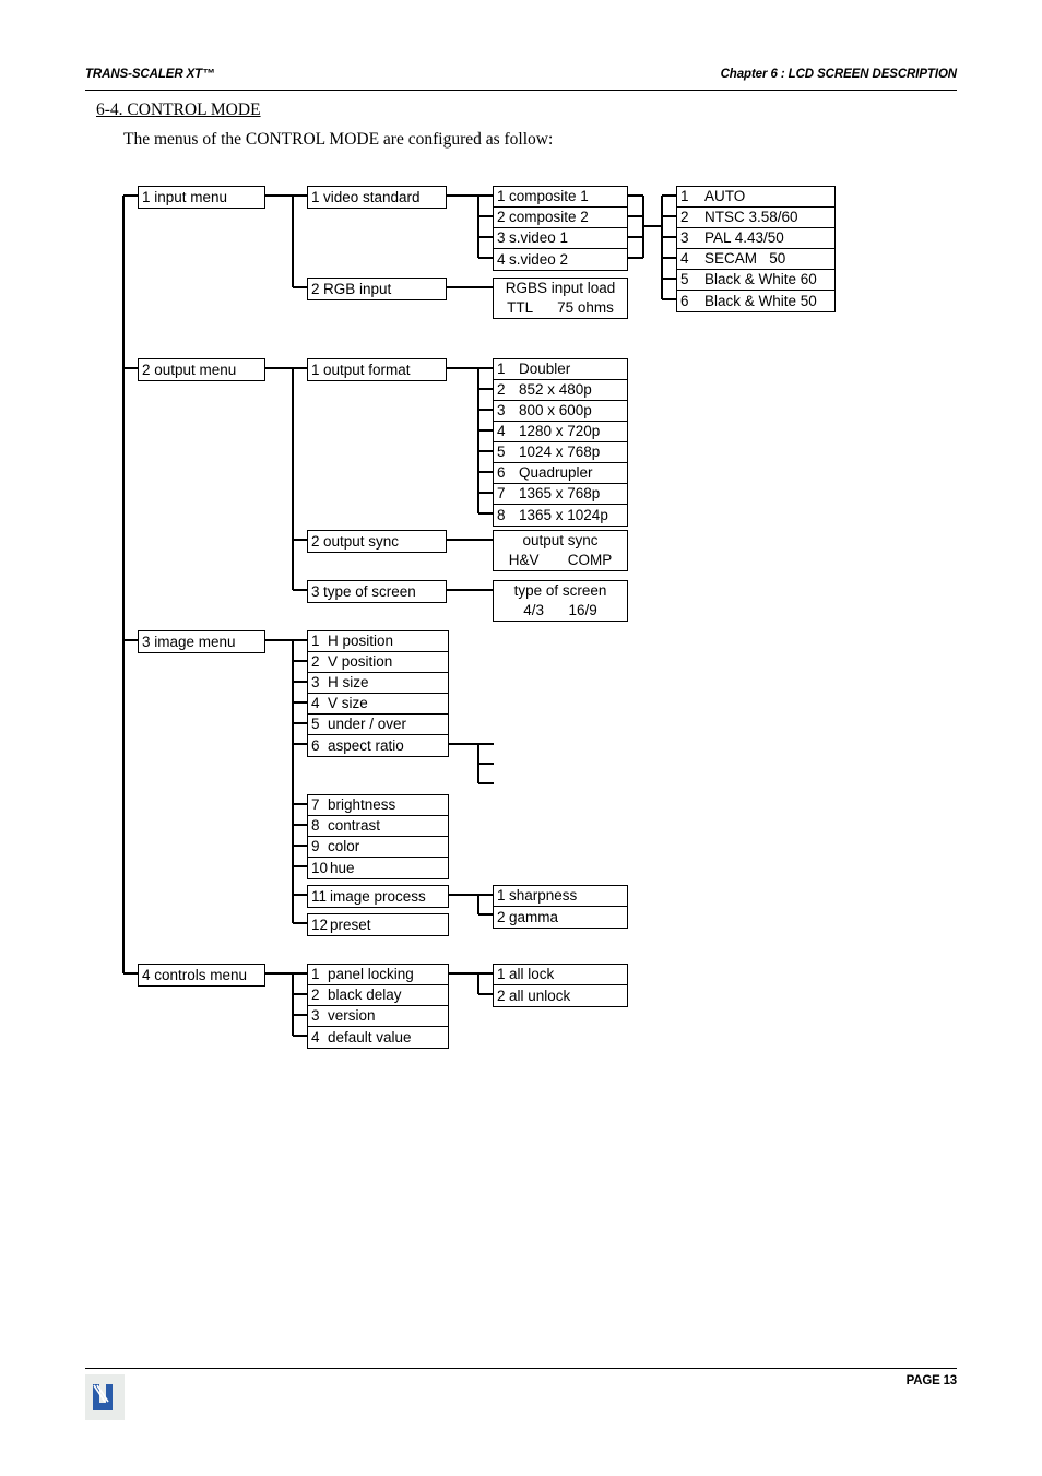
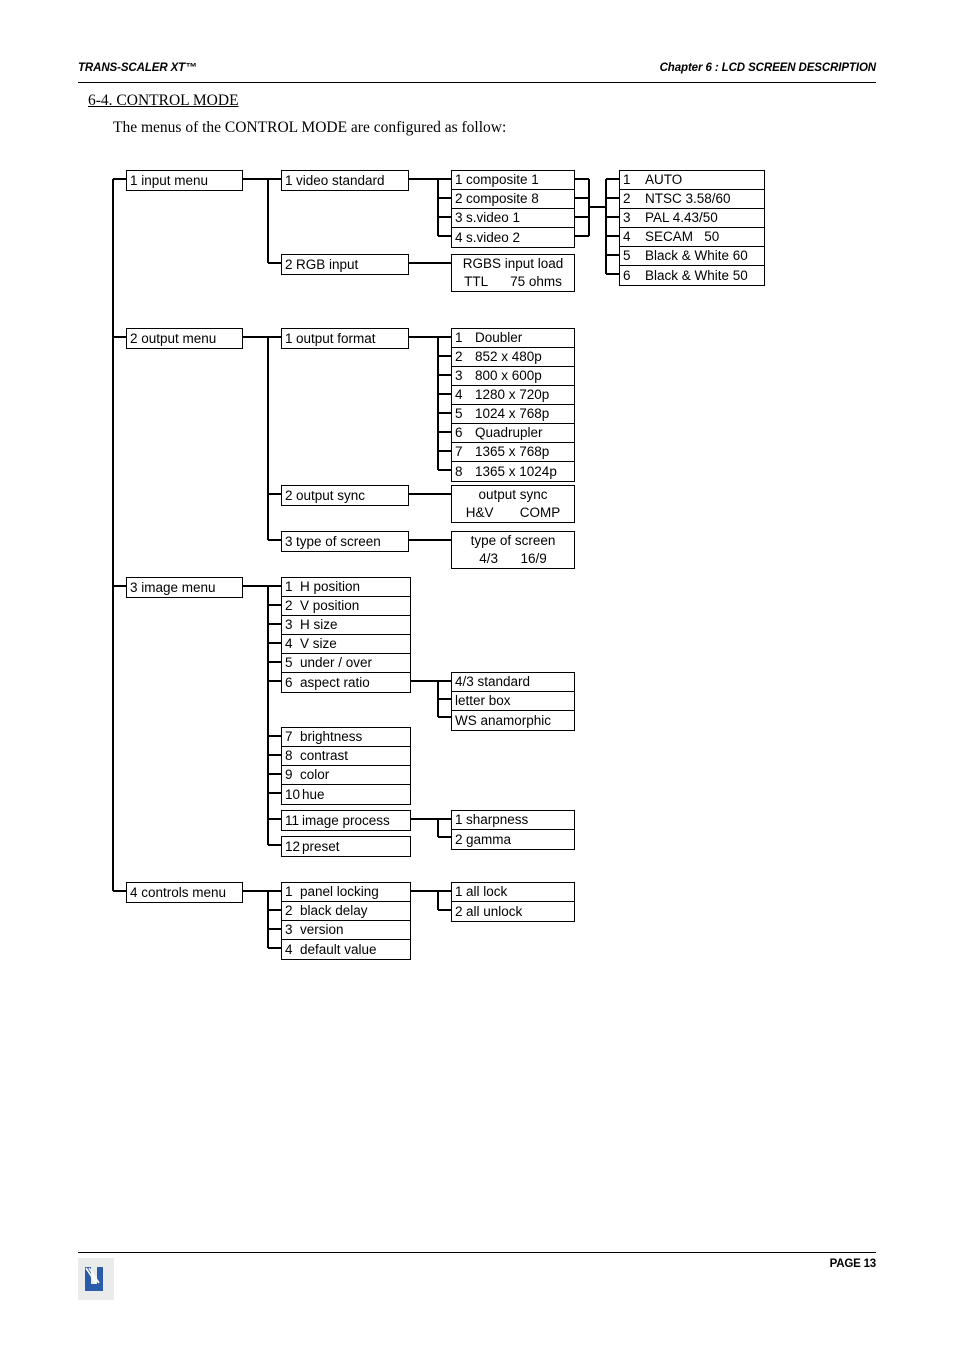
  TRANS-SCALER XT™
  Chapter 6 : LCD SCREEN DESCRIPTION
  6-4. CONTROL MODE
  The menus of the CONTROL MODE are configured as follow:
  1 input menu
  2 output menu
  3 image menu
  4 controls menu
  1
  video standard
  2
  RGB input
  1
  composite 1
  2
- composite 2
+ composite 8
  3
  s.video 1
  4
  s.video 2
  RGBS input load
  TTL 75 ohms
  1
  AUTO
  2
  NTSC 3.58/60
  3
  PAL 4.43/50
  4
  SECAM 50
  5
  Black & White 60
  6
  Black & White 50
  1
  output format
  2
  output sync
  3
  type of screen
  1
  Doubler
  2
  852 x 480p
  3
  800 x 600p
  4
  1280 x 720p
  5
  1024 x 768p
  6
  Quadrupler
  7
  1365 x 768p
  8
  1365 x 1024p
  output sync
  H&V COMP
  type of screen
  4/3 16/9
  1
  H position
  2
  V position
  3
  H size
  4
  V size
  5
  under / over
  6
  aspect ratio
  7
  brightness
  8
  contrast
  9
  color
  10
  hue
  11
  image process
  12
  preset
+ 4/3 standard
+ letter box
+ WS anamorphic
  1
  sharpness
  2
  gamma
  1
  panel locking
  2
  black delay
  3
  version
  4
  default value
  1
  all lock
  2
  all unlock
  PAGE 13
